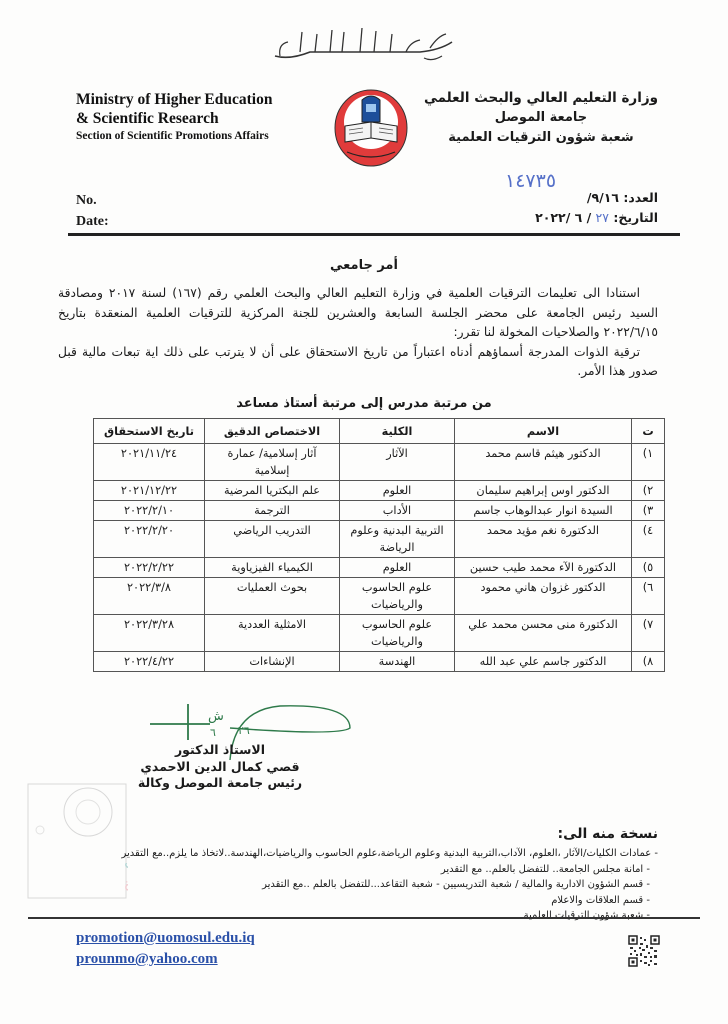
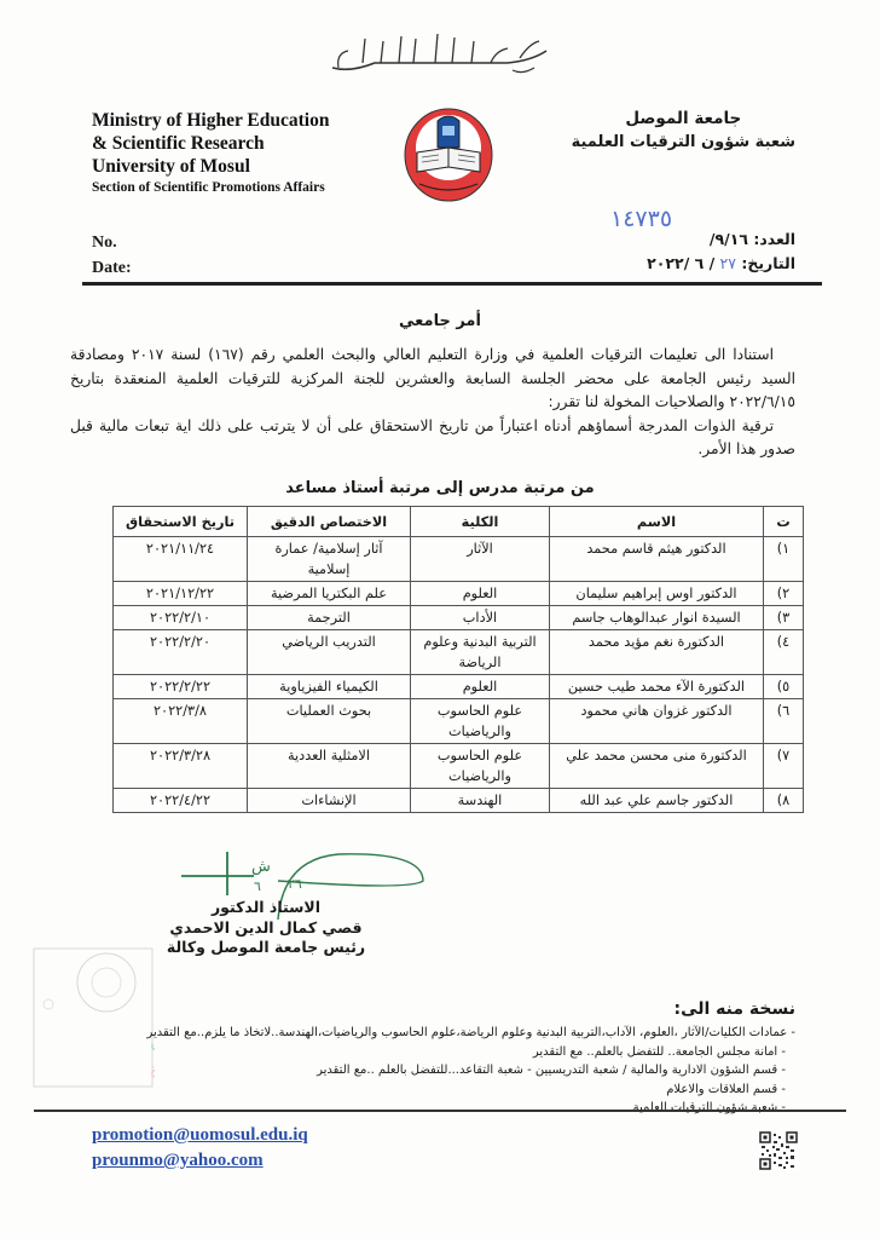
  Ministry of Higher Education
  & Scientific Research
+ University of Mosul
  Section of Scientific Promotions Affairs
- وزارة التعليم العالي والبحث العلمي
  جامعة الموصل
  شعبة شؤون الترقيات العلمية
  ١٤٧٣٥
  No.
  Date:
  العدد: ٩/١٦/
  التاريخ: ٢٧ / ٦ /٢٠٢٢
  أمر جامعي
  استنادا الى تعليمات الترقيات العلمية في وزارة التعليم العالي والبحث العلمي رقم (١٦٧) لسنة ٢٠١٧ ومصادقة السيد رئيس الجامعة على محضر الجلسة السابعة والعشرين للجنة المركزية للترقيات العلمية المنعقدة بتاريخ ٢٠٢٢/٦/١٥ والصلاحيات المخولة لنا تقرر:
  ترقية الذوات المدرجة أسماؤهم أدناه اعتباراً من تاريخ الاستحقاق على أن لا يترتب على ذلك اية تبعات مالية قبل صدور هذا الأمر.
  من مرتبة مدرس إلى مرتبة أستاذ مساعد
  ت	الاسم	الكلية	الاختصاص الدقيق	تاريخ الاستحقاق
  ١)	الدكتور هيثم قاسم محمد	الآثار	آثار إسلامية/ عمارة إسلامية	٢٠٢١/١١/٢٤
  ٢)	الدكتور اوس إبراهيم سليمان	العلوم	علم البكتريا المرضية	٢٠٢١/١٢/٢٢
  ٣)	السيدة انوار عبدالوهاب جاسم	الأداب	الترجمة	٢٠٢٢/٢/١٠
  ٤)	الدكتورة نغم مؤيد محمد	التربية البدنية وعلوم الرياضة	التدريب الرياضي	٢٠٢٢/٢/٢٠
  ٥)	الدكتورة الآء محمد طيب حسين	العلوم	الكيمياء الفيزياوية	٢٠٢٢/٢/٢٢
  ٦)	الدكتور غزوان هاني محمود	علوم الحاسوب والرياضيات	بحوث العمليات	٢٠٢٢/٣/٨
  ٧)	الدكتورة منى محسن محمد علي	علوم الحاسوب والرياضيات	الامثلية العددية	٢٠٢٢/٣/٢٨
  ٨)	الدكتور جاسم علي عبد الله	الهندسة	الإنشاءات	٢٠٢٢/٤/٢٢
  ش
  ٦
  ٢٦
  الاستاذ الدكتور
  قصي كمال الدين الاحمدي
  رئيس جامعة الموصل وكالة
  نسخة منه الى:
  - عمادات الكليات/الآثار ،العلوم، الآداب،التربية البدنية وعلوم الرياضة،علوم الحاسوب والرياضيات،الهندسة..لاتخاذ ما يلزم..مع التقدير
  - امانة مجلس الجامعة.. للتفضل بالعلم.. مع التقدير
  - قسم الشؤون الادارية والمالية / شعبة التدريسيين - شعبة التقاعد...للتفضل بالعلم ..مع التقدير
  - قسم العلاقات والاعلام
  - شعبة شؤون الترقيات العلمية
  promotion@uomosul.edu.iq
  prounmo@yahoo.com
